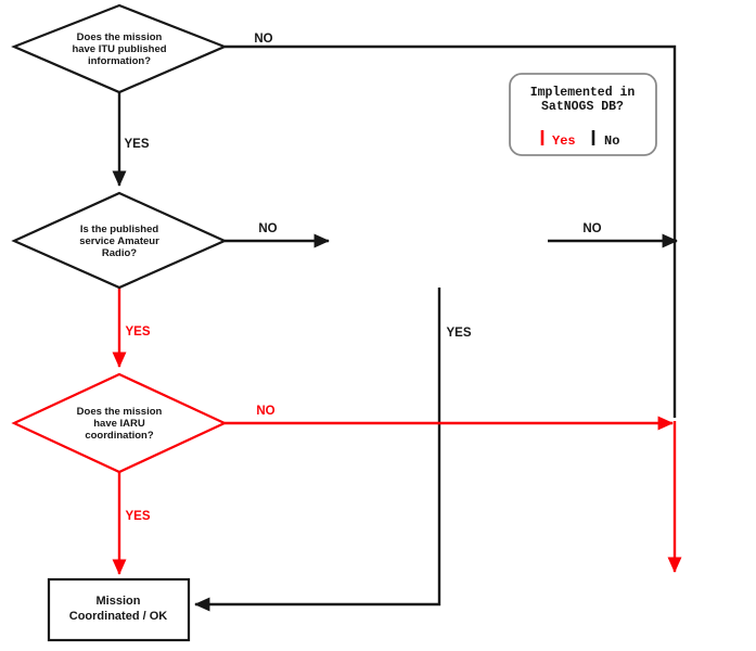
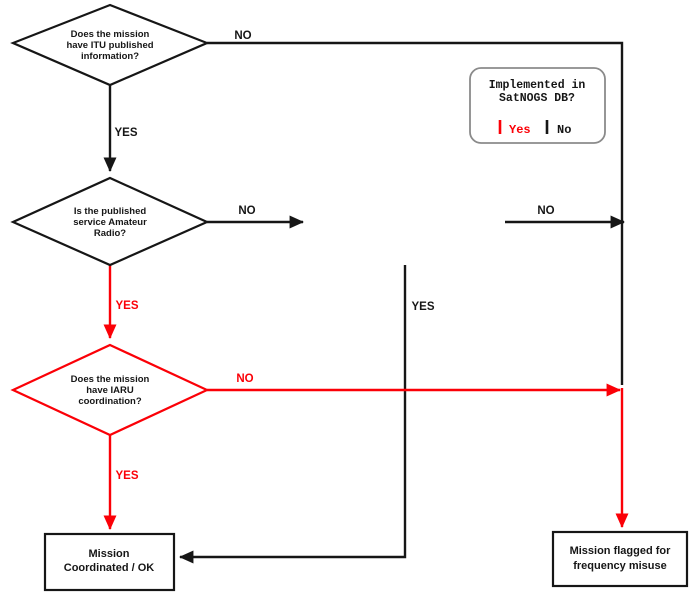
  Does the mission
  have ITU published
  information?
  Is the published
  service Amateur
  Radio?
  Does the mission
  have IARU
  coordination?
  Mission
  Coordinated / OK
+ Mission flagged for
+ frequency misuse
  NO
  YES
  NO
  YES
  NO
  YES
  NO
  YES
  Implemented in
  SatNOGS DB?
  Yes
  No
